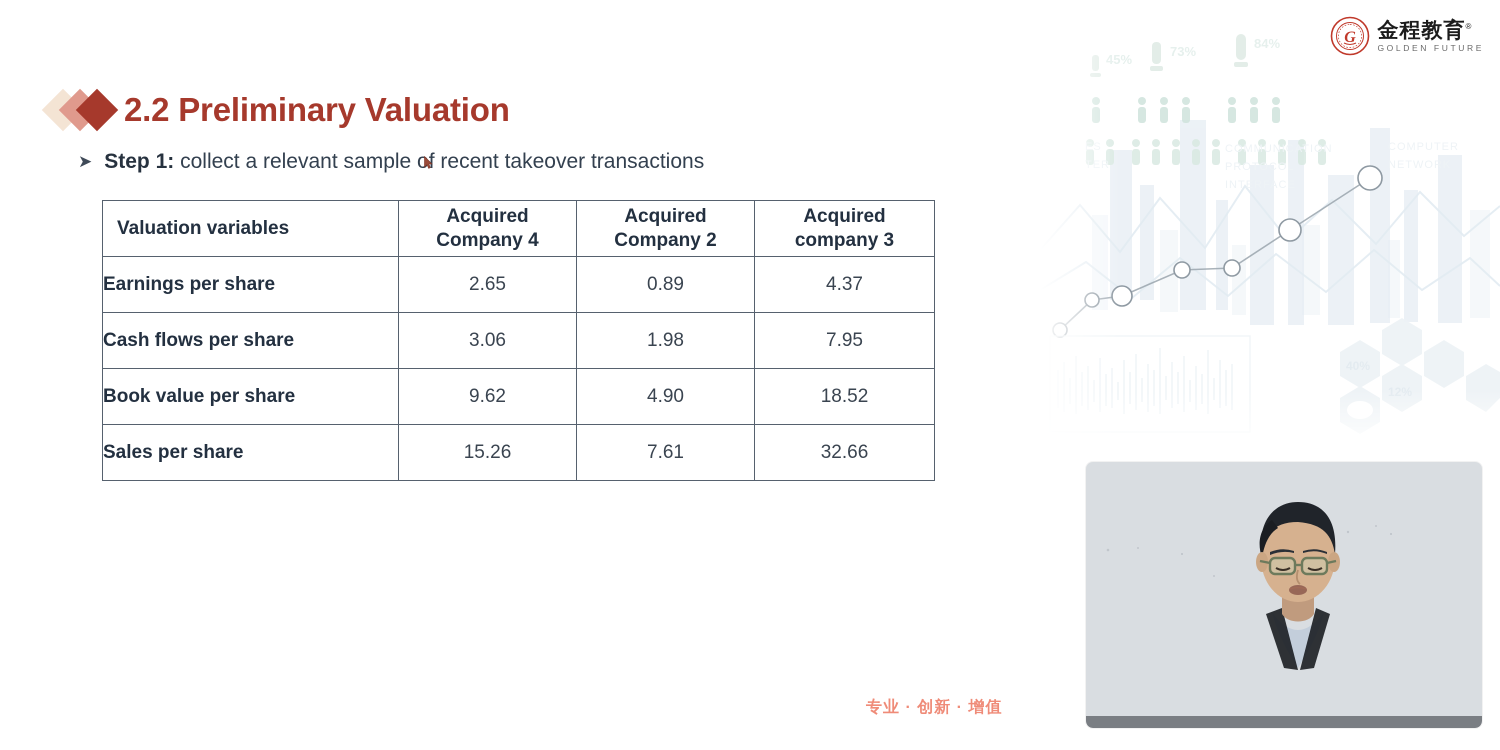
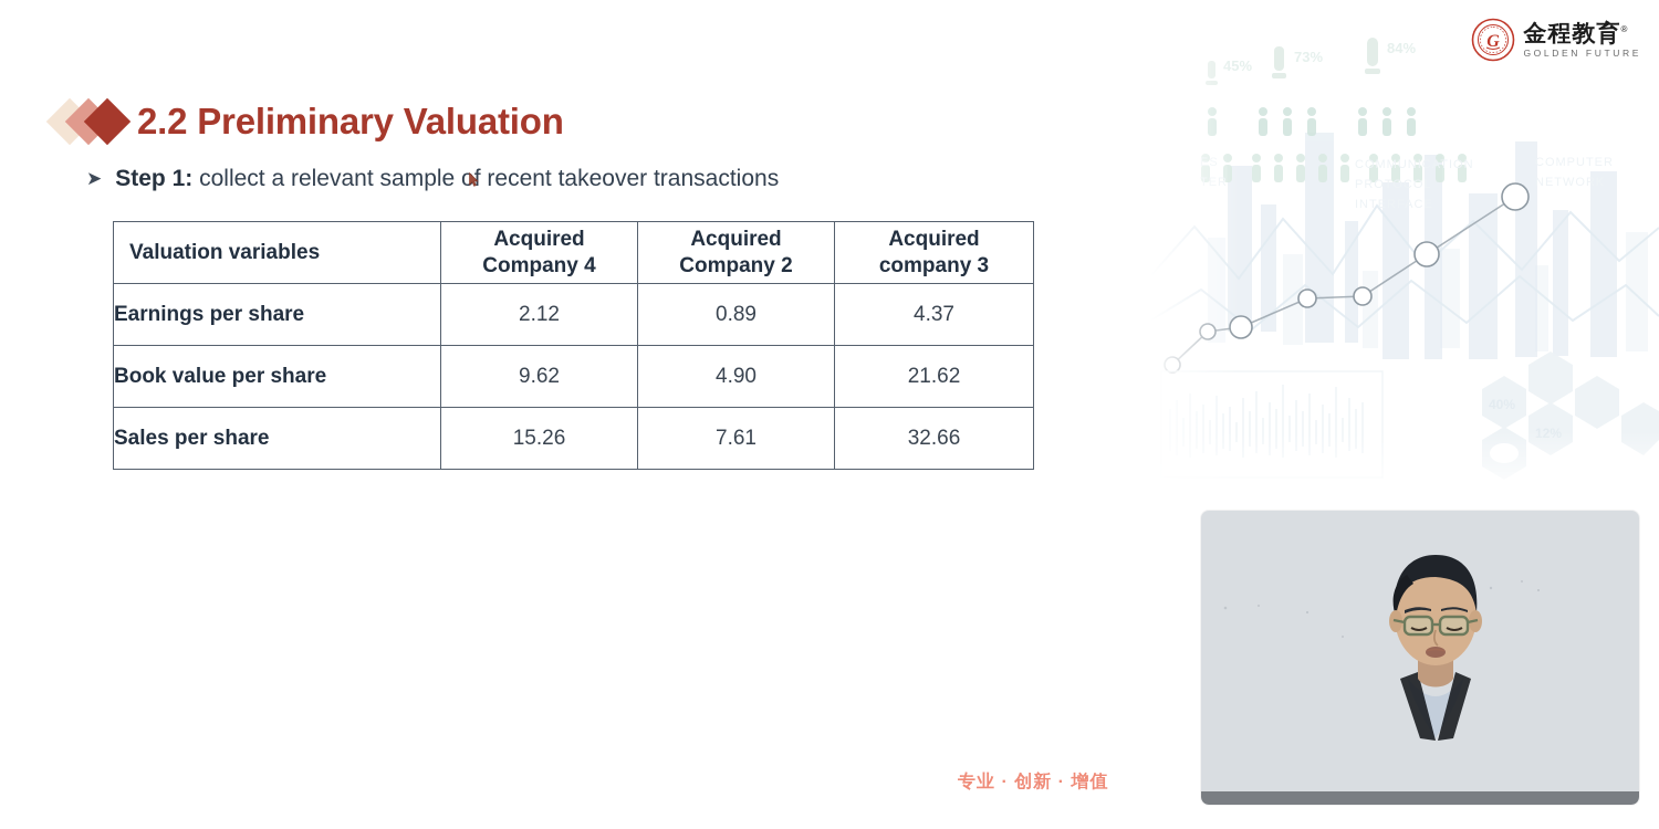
  73%
  84%
  COMMUNICATION
  PROTOCOL
  INTERFACE
  G
  金程教育®
  GOLDEN FUTURE
  2.2 Preliminary Valuation
  ➤
  Step 1: collect a relevant sample of recent takeover transactions
  Valuation variables	Acquired Company 4	Acquired Company 2	Acquired company 3
- Earnings per share	2.65	0.89	4.37
+ Earnings per share	2.12	0.89	4.37
- Cash flows per share	3.06	1.98	7.95
- Book value per share	9.62	4.90	18.52
+ Book value per share	9.62	4.90	21.62
  Sales per share	15.26	7.61	32.66
  专业 · 创新 · 增值
